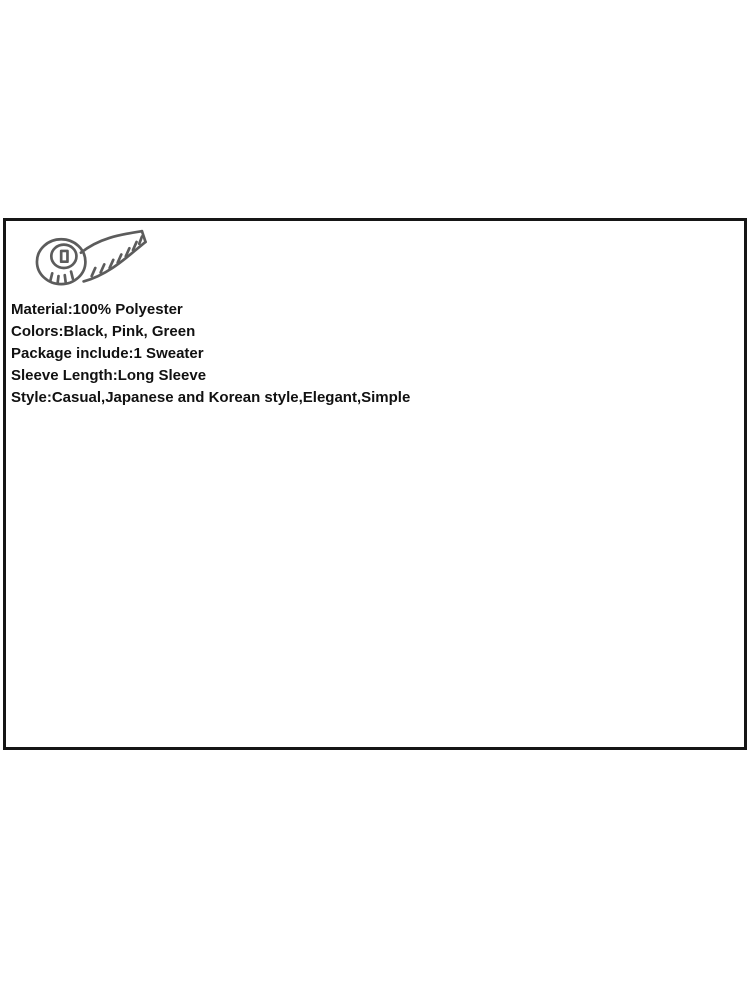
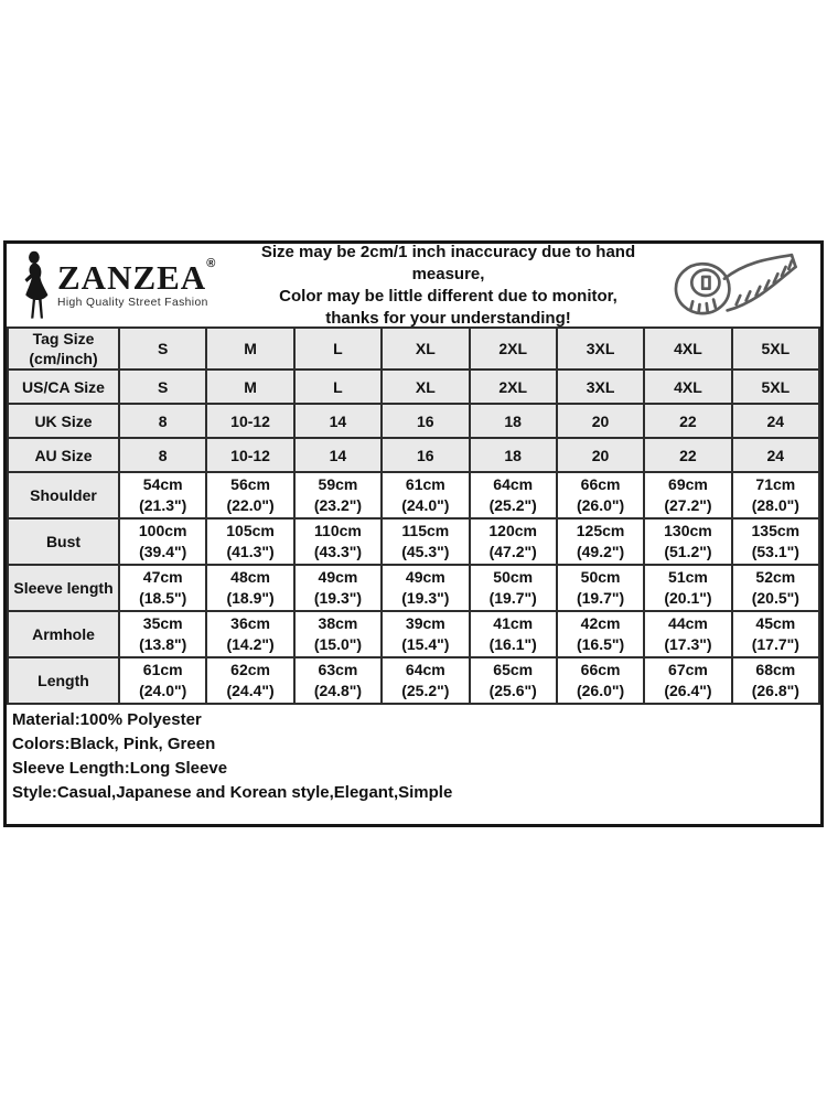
+ ZANZEA
+ ®
+ High Quality Street Fashion
+ Size may be 2cm/1 inch inaccuracy due to hand measure,
+ Color may be little different due to monitor,
+ thanks for your understanding!
+ Tag Size(cm/inch)	S	M	L	XL	2XL	3XL	4XL	5XL
+ US/CA Size	S	M	L	XL	2XL	3XL	4XL	5XL
+ UK Size	8	10-12	14	16	18	20	22	24
+ AU Size	8	10-12	14	16	18	20	22	24
+ Shoulder	54cm(21.3")	56cm(22.0")	59cm(23.2")	61cm(24.0")	64cm(25.2")	66cm(26.0")	69cm(27.2")	71cm(28.0")
+ Bust	100cm(39.4")	105cm(41.3")	110cm(43.3")	115cm(45.3")	120cm(47.2")	125cm(49.2")	130cm(51.2")	135cm(53.1")
+ Sleeve length	47cm(18.5")	48cm(18.9")	49cm(19.3")	49cm(19.3")	50cm(19.7")	50cm(19.7")	51cm(20.1")	52cm(20.5")
+ Armhole	35cm(13.8")	36cm(14.2")	38cm(15.0")	39cm(15.4")	41cm(16.1")	42cm(16.5")	44cm(17.3")	45cm(17.7")
+ Length	61cm(24.0")	62cm(24.4")	63cm(24.8")	64cm(25.2")	65cm(25.6")	66cm(26.0")	67cm(26.4")	68cm(26.8")
  Material:100% Polyester
  Colors:Black, Pink, Green
- Package include:1 Sweater
  Sleeve Length:Long Sleeve
  Style:Casual,Japanese and Korean style,Elegant,Simple
